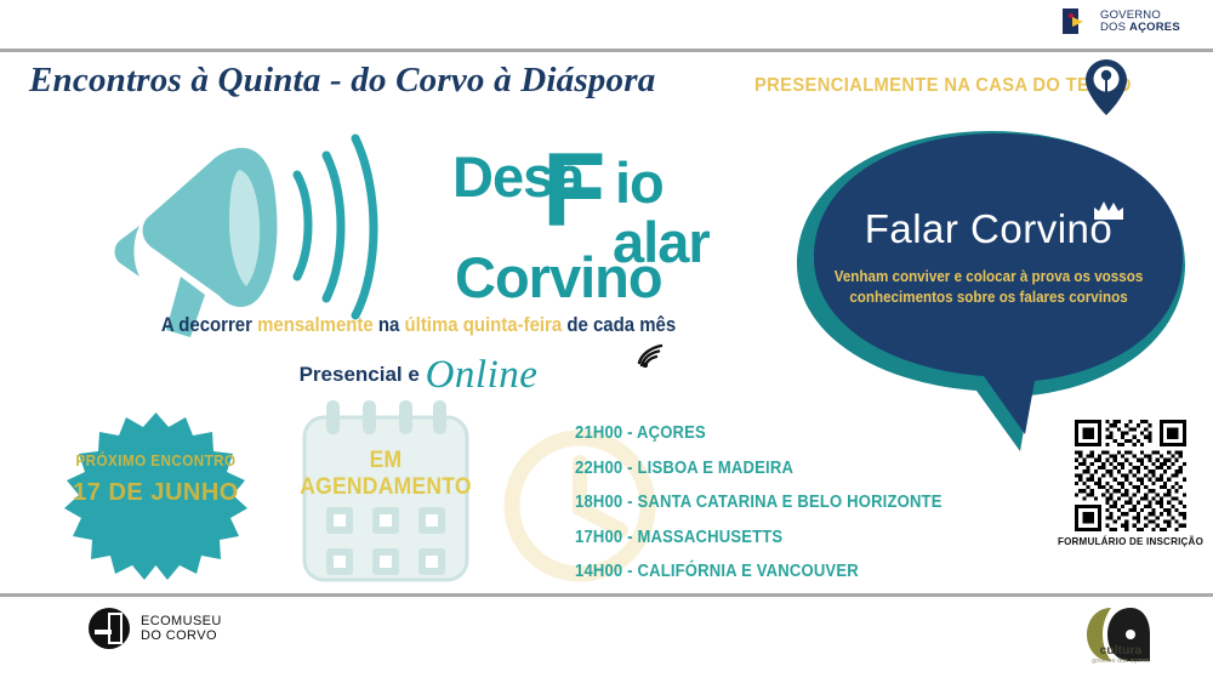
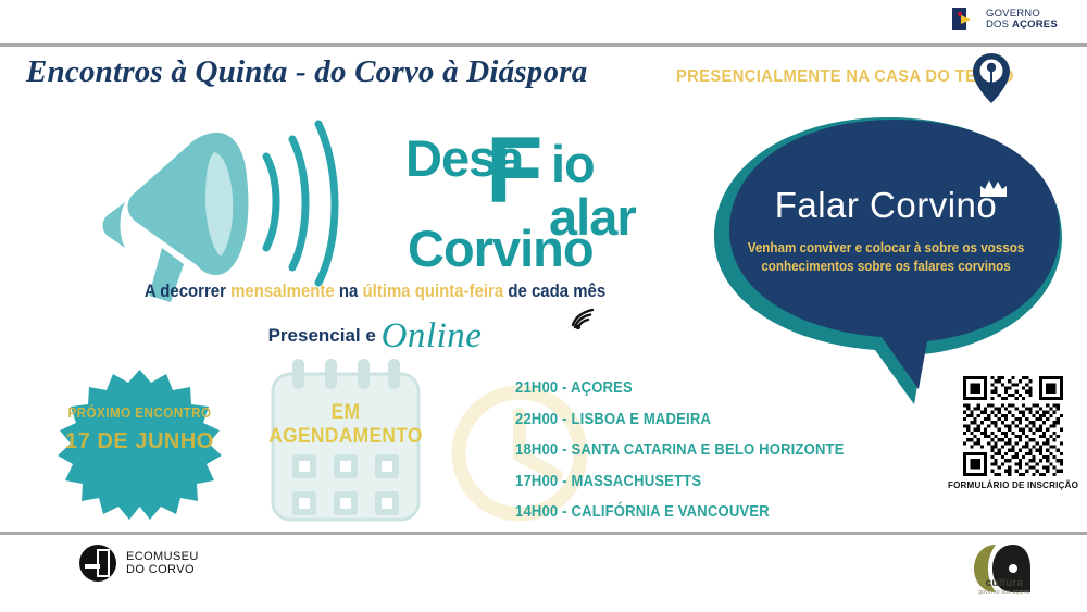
  GOVERNO
  DOS AÇORES
  Encontros à Quinta - do Corvo à Diáspora
  PRESENCIALMENTE NA CASA DO TE
  Desa
  F
  io
  alar
  Corvino
  A decorrer mensalmente na última quinta-feira de cada mês
  Presencial e Online
  Falar Corvino
- Venham conviver e colocar à prova os vossos conhecimentos sobre os falares corvinos
+ Venham conviver e colocar à sobre os vossos conhecimentos sobre os falares corvinos
  PRÓXIMO ENCONTRO
  17 DE JUNHO
  EM AGENDAMENTO
  21H00 - AÇORES
  22H00 - LISBOA E MADEIRA
  18H00 - SANTA CATARINA E BELO HORIZONTE
  17H00 - MASSACHUSETTS
  14H00 - CALIFÓRNIA E VANCOUVER
  FORMULÁRIO DE INSCRIÇÃO
  ECOMUSEU
  DO CORVO
  cultura
